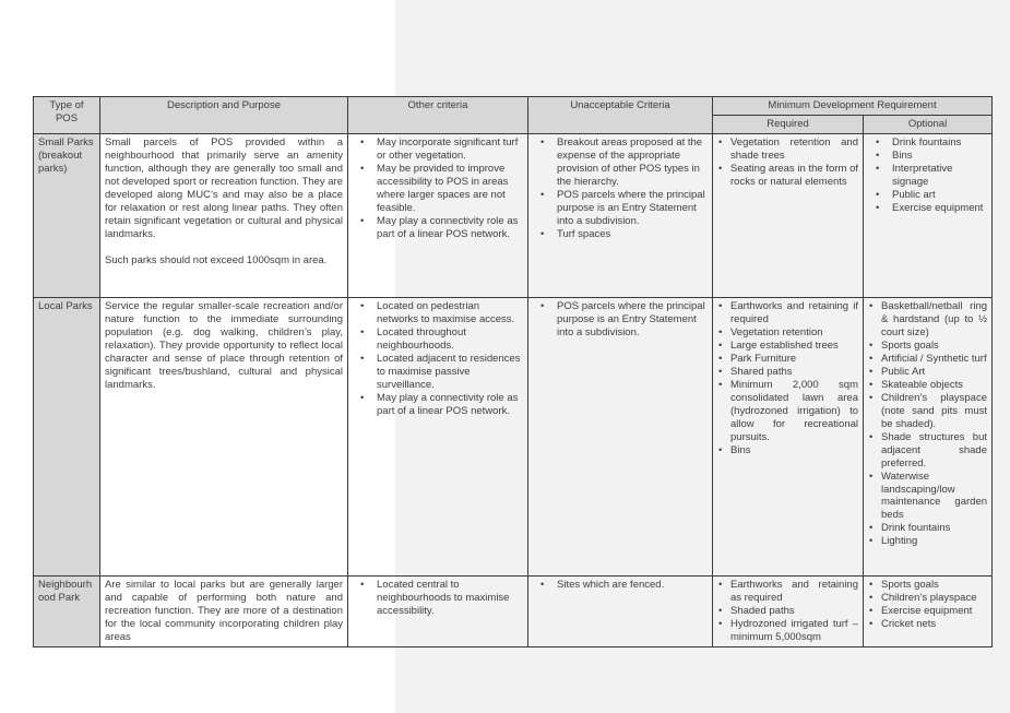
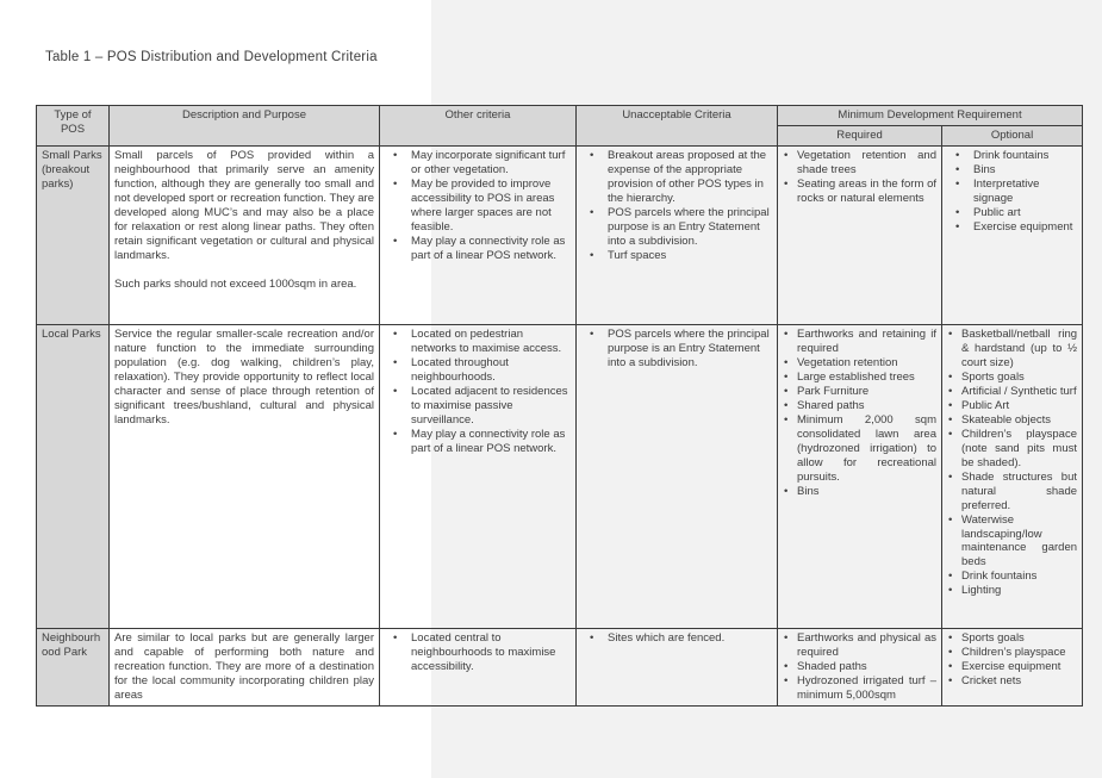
+ Table 1 – POS Distribution and Development Criteria
  Type of POS	Description and Purpose	Other criteria	Unacceptable Criteria	Minimum Development Requirement
  Required	Optional
  Small Parks (breakout parks)	Small parcels of POS provided within a neighbourhood that primarily serve an amenity function, although they are generally too small and not developed sport or recreation function. They are developed along MUC’s and may also be a place for relaxation or rest along linear paths. They often retain significant vegetation or cultural and physical landmarks. Such parks should not exceed 1000sqm in area.	May incorporate significant turf or other vegetation. May be provided to improve accessibility to POS in areas where larger spaces are not feasible. May play a connectivity role as part of a linear POS network.	Breakout areas proposed at the expense of the appropriate provision of other POS types in the hierarchy. POS parcels where the principal purpose is an Entry Statement into a subdivision. Turf spaces	Vegetation retention and shade trees Seating areas in the form of rocks or natural elements	Drink fountains Bins Interpretative signage Public art Exercise equipment
- Local Parks	Service the regular smaller-scale recreation and/or nature function to the immediate surrounding population (e.g. dog walking, children’s play, relaxation). They provide opportunity to reflect local character and sense of place through retention of significant trees/bushland, cultural and physical landmarks.	Located on pedestrian networks to maximise access. Located throughout neighbourhoods. Located adjacent to residences to maximise passive surveillance. May play a connectivity role as part of a linear POS network.	POS parcels where the principal purpose is an Entry Statement into a subdivision.	Earthworks and retaining if required Vegetation retention Large established trees Park Furniture Shared paths Minimum 2,000 sqm consolidated lawn area (hydrozoned irrigation) to allow for recreational pursuits. Bins	Basketball/netball ring & hardstand (up to ½ court size) Sports goals Artificial / Synthetic turf Public Art Skateable objects Children’s playspace (note sand pits must be shaded). Shade structures but adjacent shade preferred. Waterwise landscaping/low maintenance garden beds Drink fountains Lighting
+ Local Parks	Service the regular smaller-scale recreation and/or nature function to the immediate surrounding population (e.g. dog walking, children’s play, relaxation). They provide opportunity to reflect local character and sense of place through retention of significant trees/bushland, cultural and physical landmarks.	Located on pedestrian networks to maximise access. Located throughout neighbourhoods. Located adjacent to residences to maximise passive surveillance. May play a connectivity role as part of a linear POS network.	POS parcels where the principal purpose is an Entry Statement into a subdivision.	Earthworks and retaining if required Vegetation retention Large established trees Park Furniture Shared paths Minimum 2,000 sqm consolidated lawn area (hydrozoned irrigation) to allow for recreational pursuits. Bins	Basketball/netball ring & hardstand (up to ½ court size) Sports goals Artificial / Synthetic turf Public Art Skateable objects Children’s playspace (note sand pits must be shaded). Shade structures but natural shade preferred. Waterwise landscaping/low maintenance garden beds Drink fountains Lighting
- Neighbourhood Park	Are similar to local parks but are generally larger and capable of performing both nature and recreation function. They are more of a destination for the local community incorporating children play areas	Located central to neighbourhoods to maximise accessibility.	Sites which are fenced.	Earthworks and retaining as required Shaded paths Hydrozoned irrigated turf – minimum 5,000sqm	Sports goals Children’s playspace Exercise equipment Cricket nets
+ Neighbourhood Park	Are similar to local parks but are generally larger and capable of performing both nature and recreation function. They are more of a destination for the local community incorporating children play areas	Located central to neighbourhoods to maximise accessibility.	Sites which are fenced.	Earthworks and physical as required Shaded paths Hydrozoned irrigated turf – minimum 5,000sqm	Sports goals Children’s playspace Exercise equipment Cricket nets
